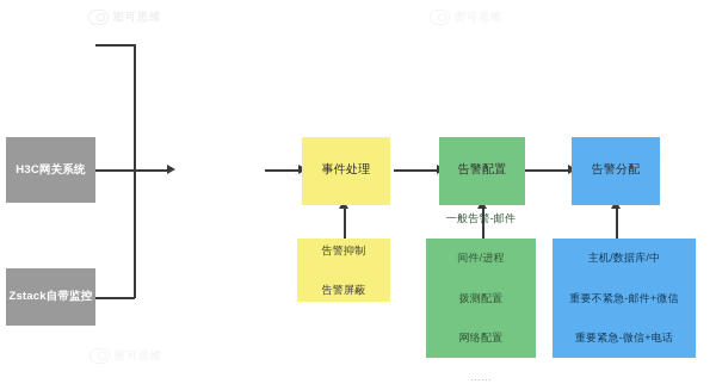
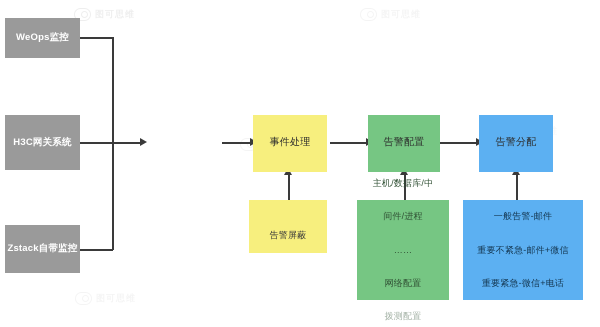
+ WeOps监控
  H3C网关系统
  Zstack自带监控
  事件处理
  告警配置
  告警分配
- 告警抑制
  告警屏蔽
- 一般告警-邮件
+ 主机/数据库/中
  间件/进程
- 拨测配置
+ ……
  网络配置
- ……
+ 拨测配置
- 主机/数据库/中
+ 一般告警-邮件
  重要不紧急-邮件+微信
  重要紧急-微信+电话
